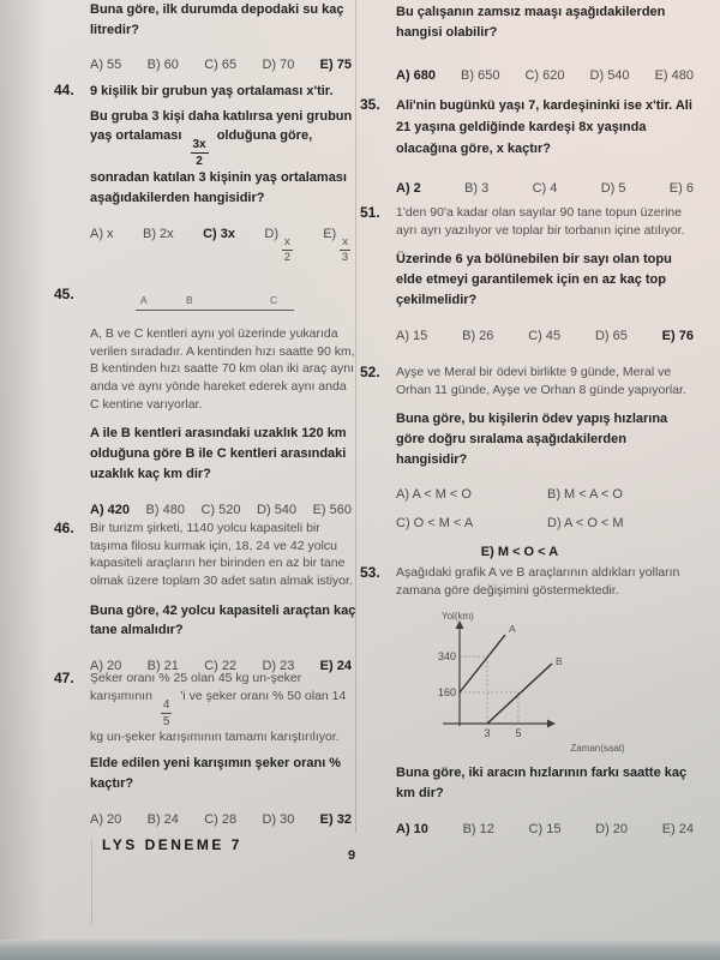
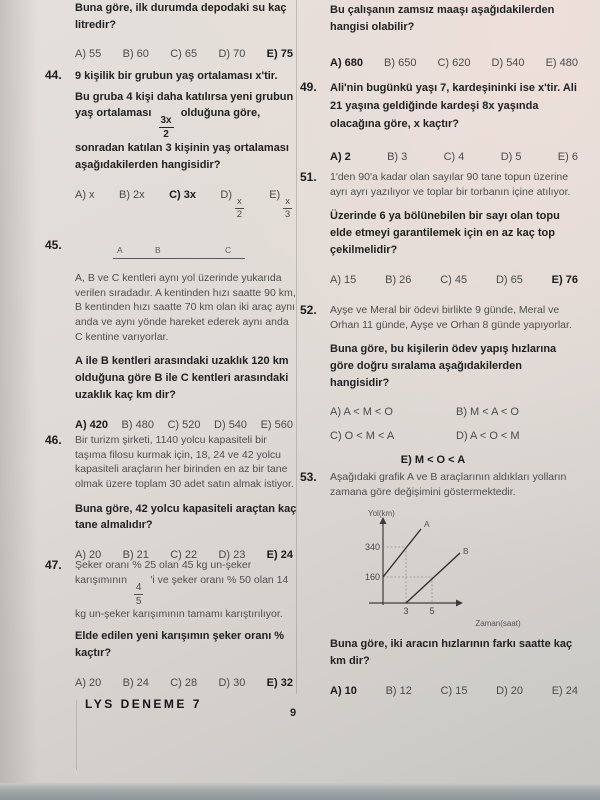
  Buna göre, ilk durumda depodaki su kaç litredir?
  A) 55
  B) 60
  C) 65
  D) 70
  E) 75
  44.
  9 kişilik bir grubun yaş ortalaması x'tir.
- Bu gruba 3 kişi daha katılırsa yeni grubun yaş ortalaması
+ Bu gruba 4 kişi daha katılırsa yeni grubun yaş ortalaması
  3x
  2
  olduğuna göre, sonradan katılan 3 kişinin yaş ortalaması aşağıdakilerden hangisidir?
  A) x
  B) 2x
  C) 3x
  D)
  x
  2
  E)
  x
  3
  45.
  A
  B
  C
  A, B ve C kentleri aynı yol üzerinde yukarıda verilen sıradadır. A kentinden hızı saatte 90 km, B kentinden hızı saatte 70 km olan iki araç aynı anda ve aynı yönde hareket ederek aynı anda C kentine varıyorlar.
  A ile B kentleri arasındaki uzaklık 120 km olduğuna göre B ile C kentleri arasındaki uzaklık kaç km dir?
  A) 420
  B) 480
  C) 520
  D) 540
  E) 560
  46.
  Bir turizm şirketi, 1140 yolcu kapasiteli bir taşıma filosu kurmak için, 18, 24 ve 42 yolcu kapasiteli araçların her birinden en az bir tane olmak üzere toplam 30 adet satın almak istiyor.
  Buna göre, 42 yolcu kapasiteli araçtan kaç tane almalıdır?
  A) 20
  B) 21
  C) 22
  D) 23
  E) 24
  47.
  Şeker oranı % 25 olan 45 kg un-şeker karışımının
  4
  5
  'i ve şeker oranı % 50 olan 14 kg un-şeker karışımının tamamı karıştırılıyor.
  Elde edilen yeni karışımın şeker oranı % kaçtır?
  A) 20
  B) 24
  C) 28
  D) 30
  E) 32
  Bu çalışanın zamsız maaşı aşağıdakilerden hangisi olabilir?
  A) 680
  B) 650
  C) 620
  D) 540
  E) 480
- 35.
+ 49.
  Ali'nin bugünkü yaşı 7, kardeşininki ise x'tir. Ali 21 yaşına geldiğinde kardeşi 8x yaşında olacağına göre, x kaçtır?
  A) 2
  B) 3
  C) 4
  D) 5
  E) 6
  51.
  1'den 90'a kadar olan sayılar 90 tane topun üzerine ayrı ayrı yazılıyor ve toplar bir torbanın içine atılıyor.
  Üzerinde 6 ya bölünebilen bir sayı olan topu elde etmeyi garantilemek için en az kaç top çekilmelidir?
  A) 15
  B) 26
  C) 45
  D) 65
  E) 76
  52.
  Ayşe ve Meral bir ödevi birlikte 9 günde, Meral ve Orhan 11 günde, Ayşe ve Orhan 8 günde yapıyorlar.
  Buna göre, bu kişilerin ödev yapış hızlarına göre doğru sıralama aşağıdakilerden hangisidir?
  A) A < M < O
  B) M < A < O
  C) O < M < A
  D) A < O < M
  E) M < O < A
  53.
  Aşağıdaki grafik A ve B araçlarının aldıkları yolların zamana göre değişimini göstermektedir.
  Yol(km)
  340
  160
  3
  5
  A
  B
  Zaman(saat)
  Buna göre, iki aracın hızlarının farkı saatte kaç km dir?
  A) 10
  B) 12
  C) 15
  D) 20
  E) 24
  LYS DENEME 7
  9
